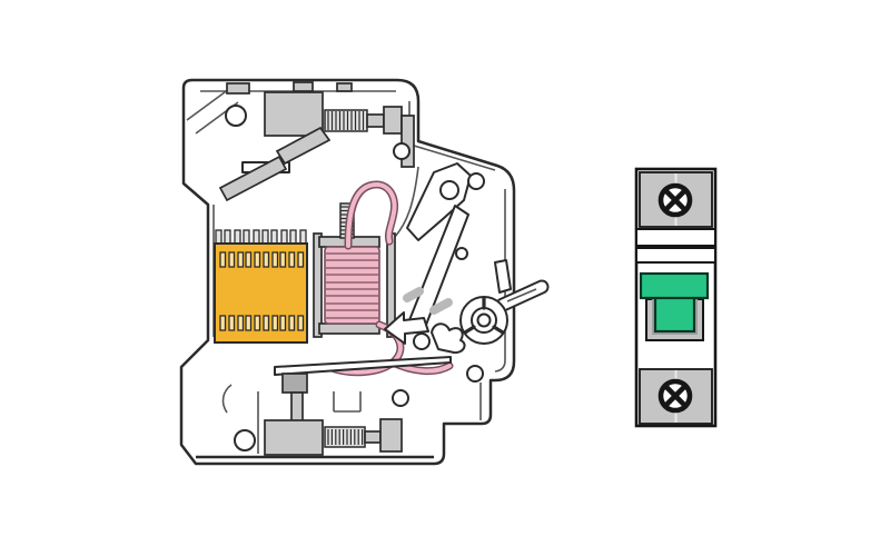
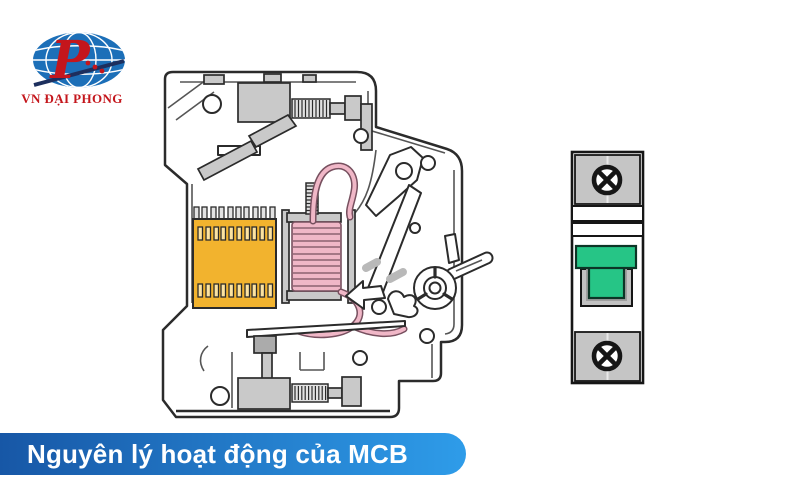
+ P
+ VN ĐẠI PHONG
+ Nguyên lý hoạt động của MCB
